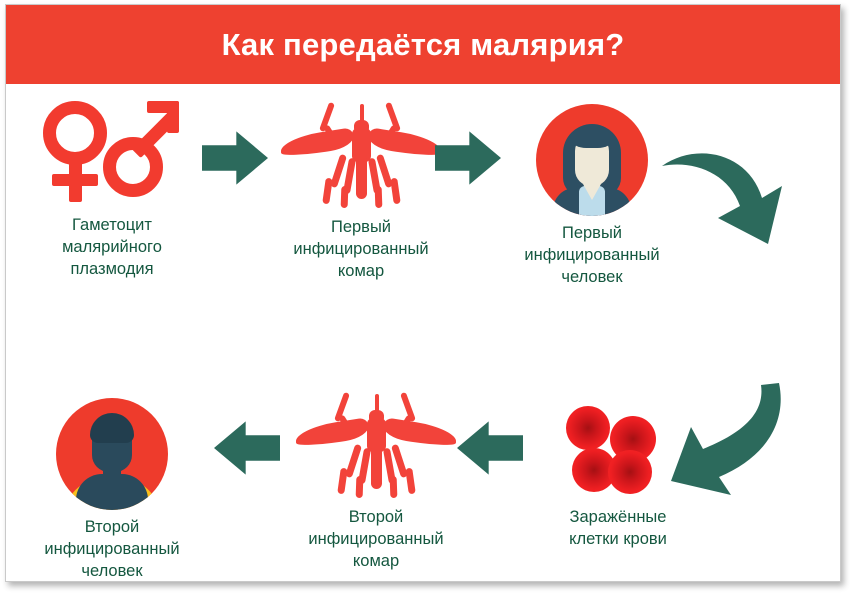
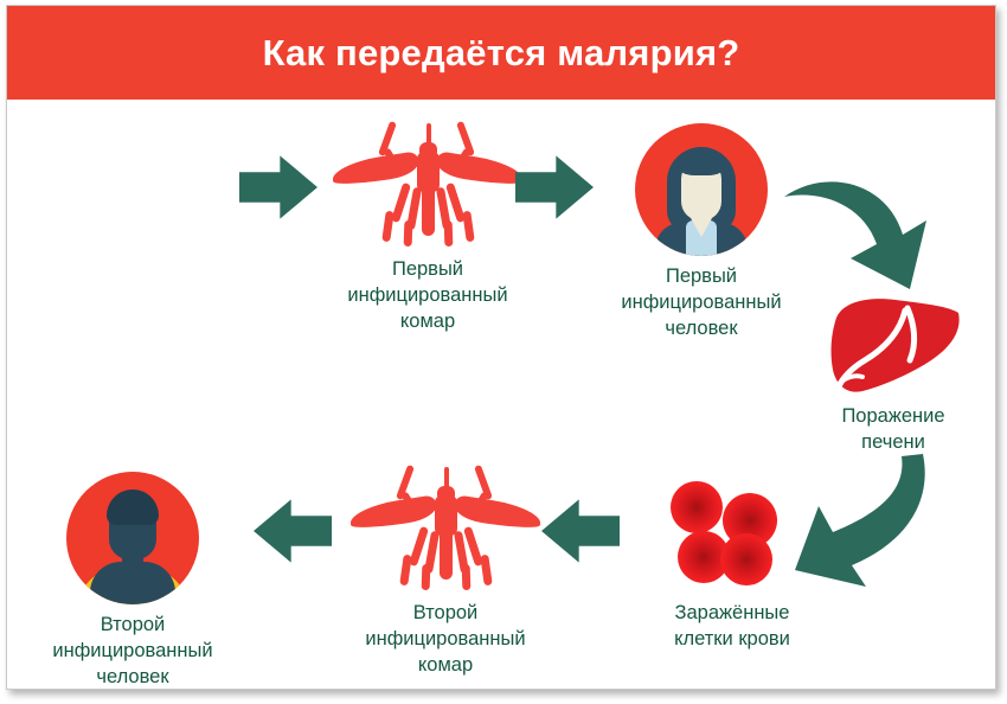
  Как передаётся малярия?
- Гаметоцит
- малярийного
- плазмодия
  Первый
  инфицированный
  комар
  Первый
  инфицированный
  человек
+ Поражение
+ печени
  Заражённые
  клетки крови
  Второй
  инфицированный
  комар
  Второй
  инфицированный
  человек
